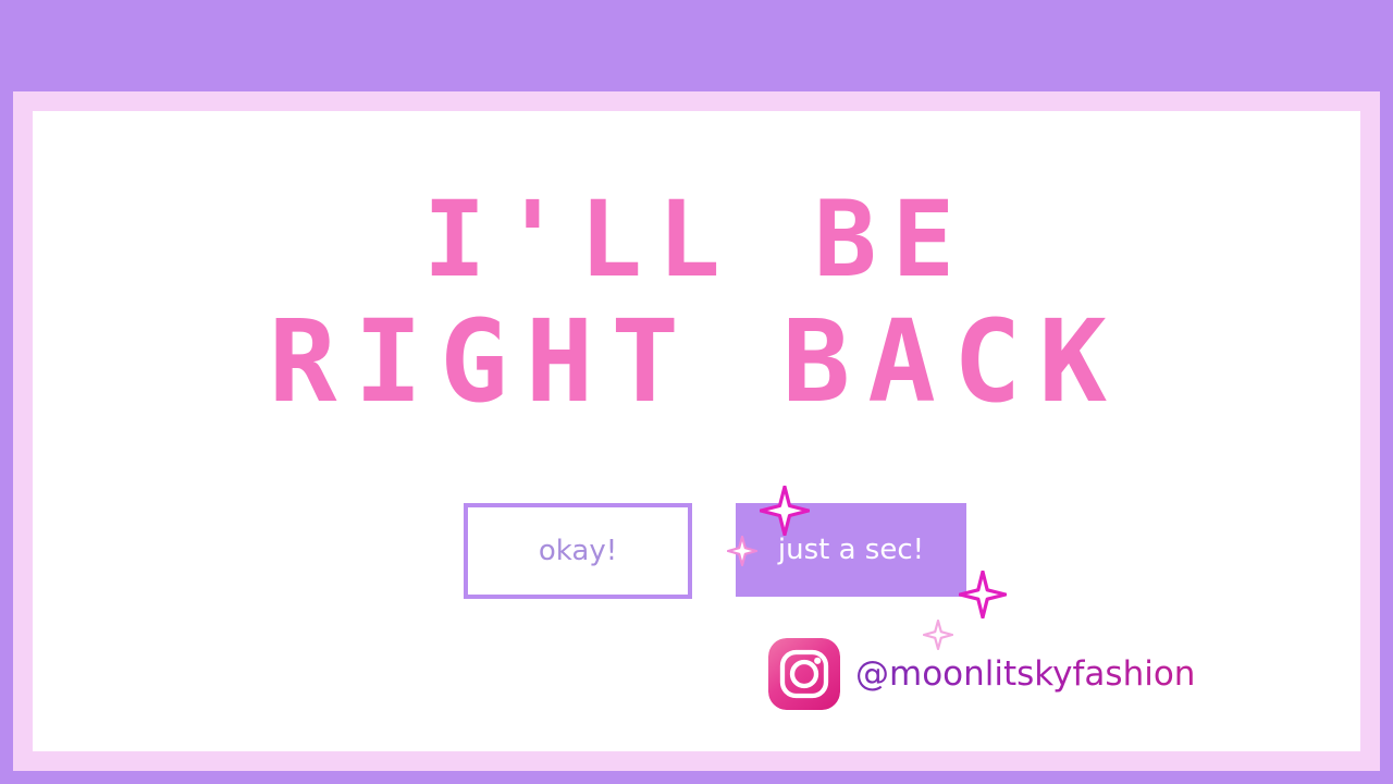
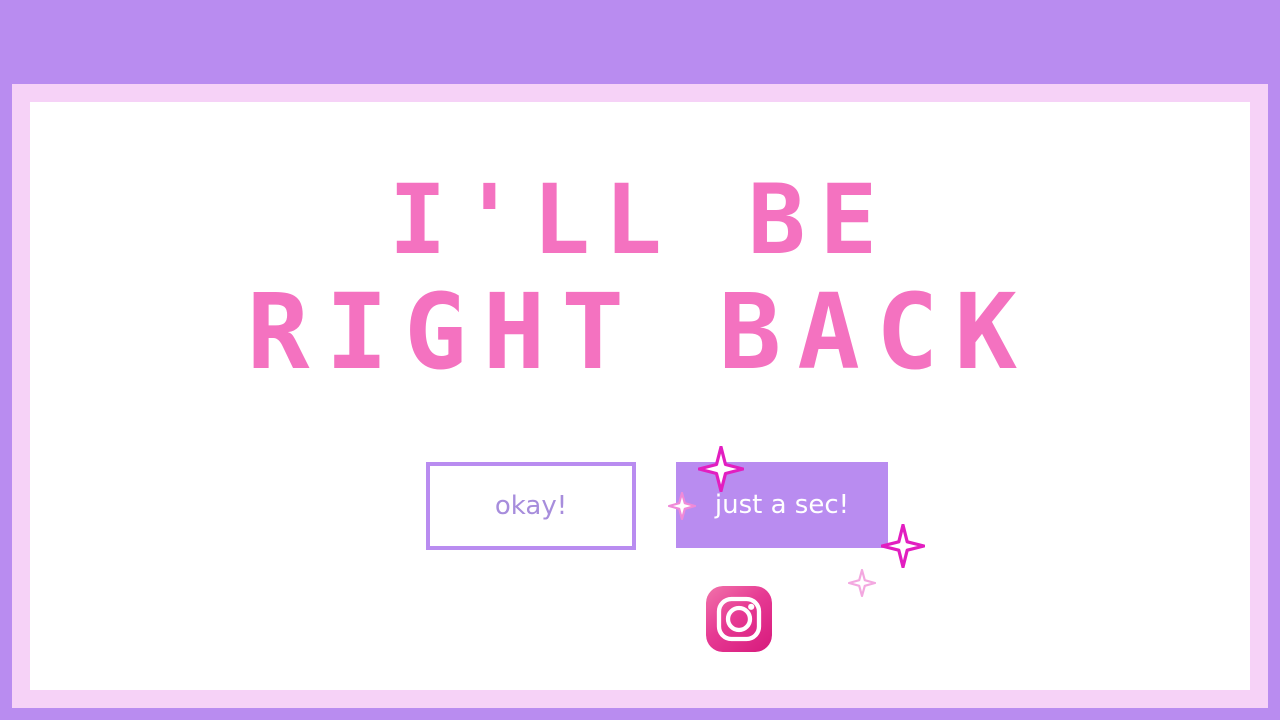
  I'LL BE
  RIGHT BACK
  okay!
  just a sec!
- @moonlitskyfashion
